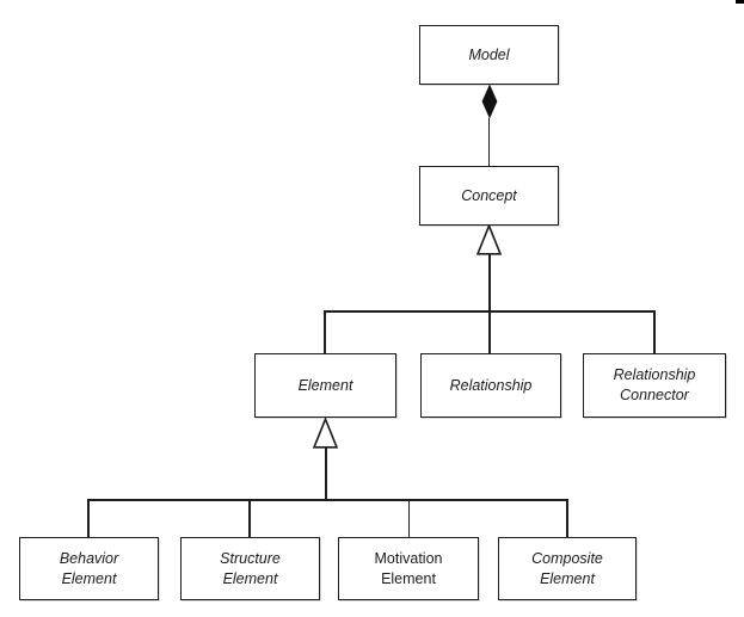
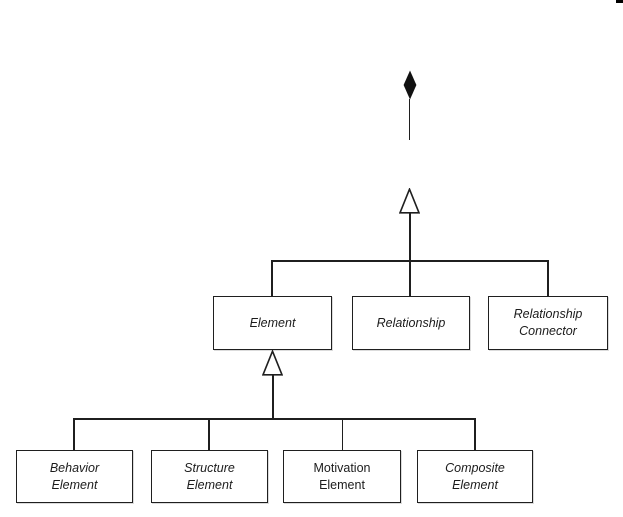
- Model
- Concept
  Element
  Relationship
  Relationship
  Connector
  Behavior
  Element
  Structure
  Element
  Motivation
  Element
  Composite
  Element
